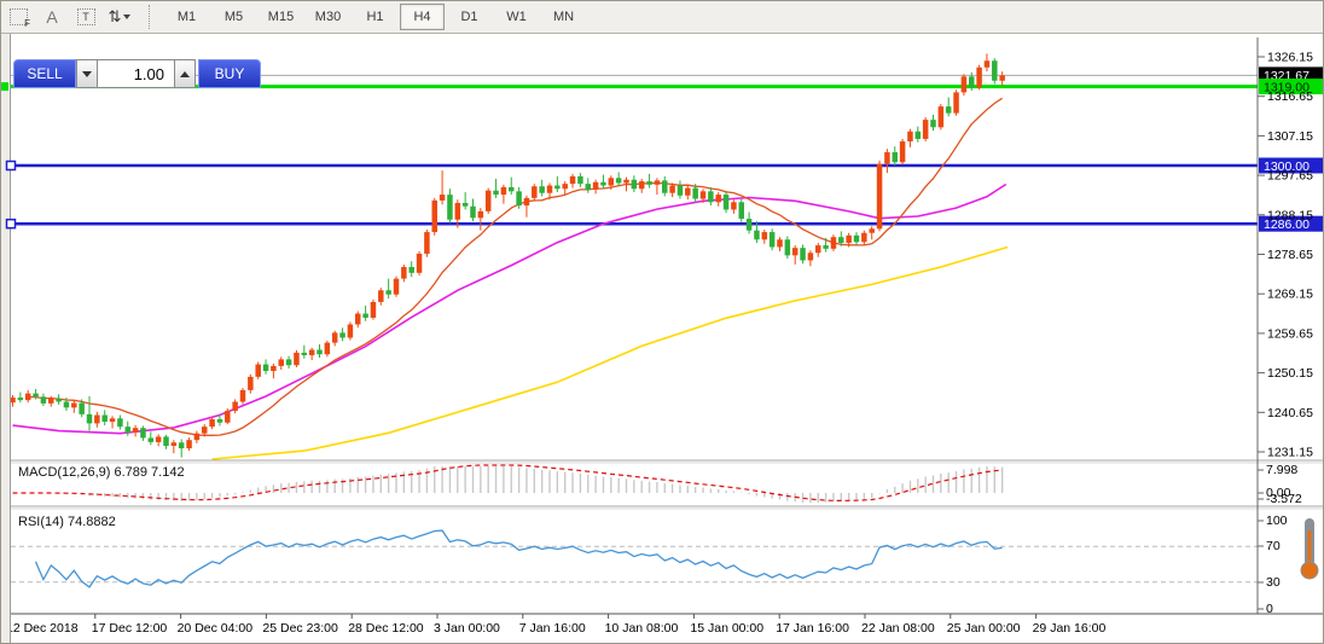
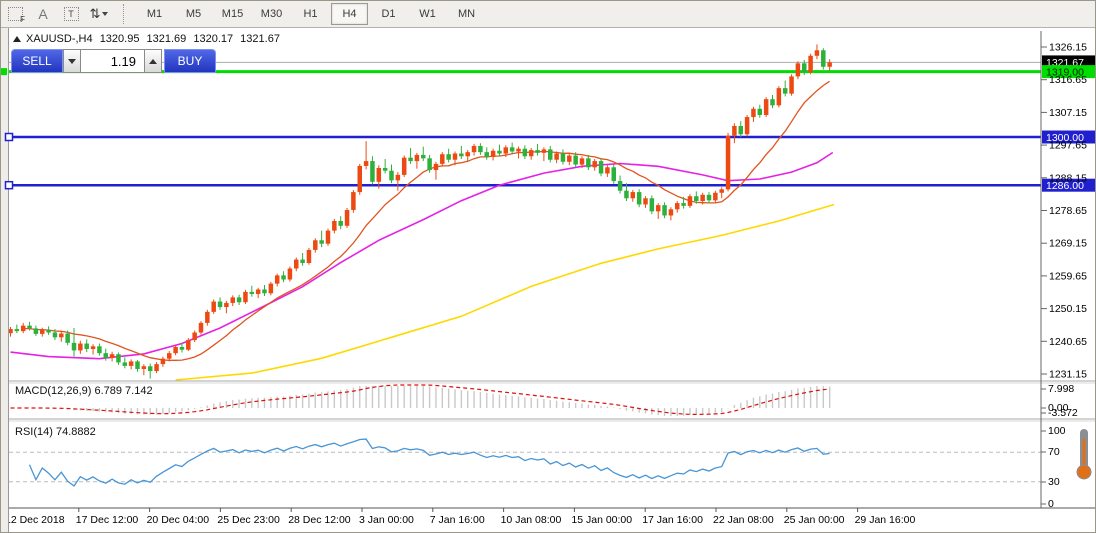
  F
  A
  T
  ⇅
  M1
  M5
  M15
  M30
  H1
  H4
  D1
  W1
  MN
  1321.67
  1319.00
  1300.00
  1286.00
  1326.15
  1316.65
  1307.15
  1297.65
  1288.15
  1278.65
  1269.15
  1259.65
  1250.15
  1240.65
  1231.15
  7.998
  0.00
  -3.572
  100
  70
  30
  0
  2 Dec 2018
  17 Dec 12:00
  20 Dec 04:00
  25 Dec 23:00
  28 Dec 12:00
  3 Jan 00:00
  7 Jan 16:00
  10 Jan 08:00
  15 Jan 00:00
  17 Jan 16:00
  22 Jan 08:00
  25 Jan 00:00
  29 Jan 16:00
  MACD(12,26,9) 6.789 7.142
  RSI(14) 74.8882
+ XAUUSD-,H4 1320.95 1321.69 1320.17 1321.67
  SELL
- 1.00
+ 1.19
  BUY
